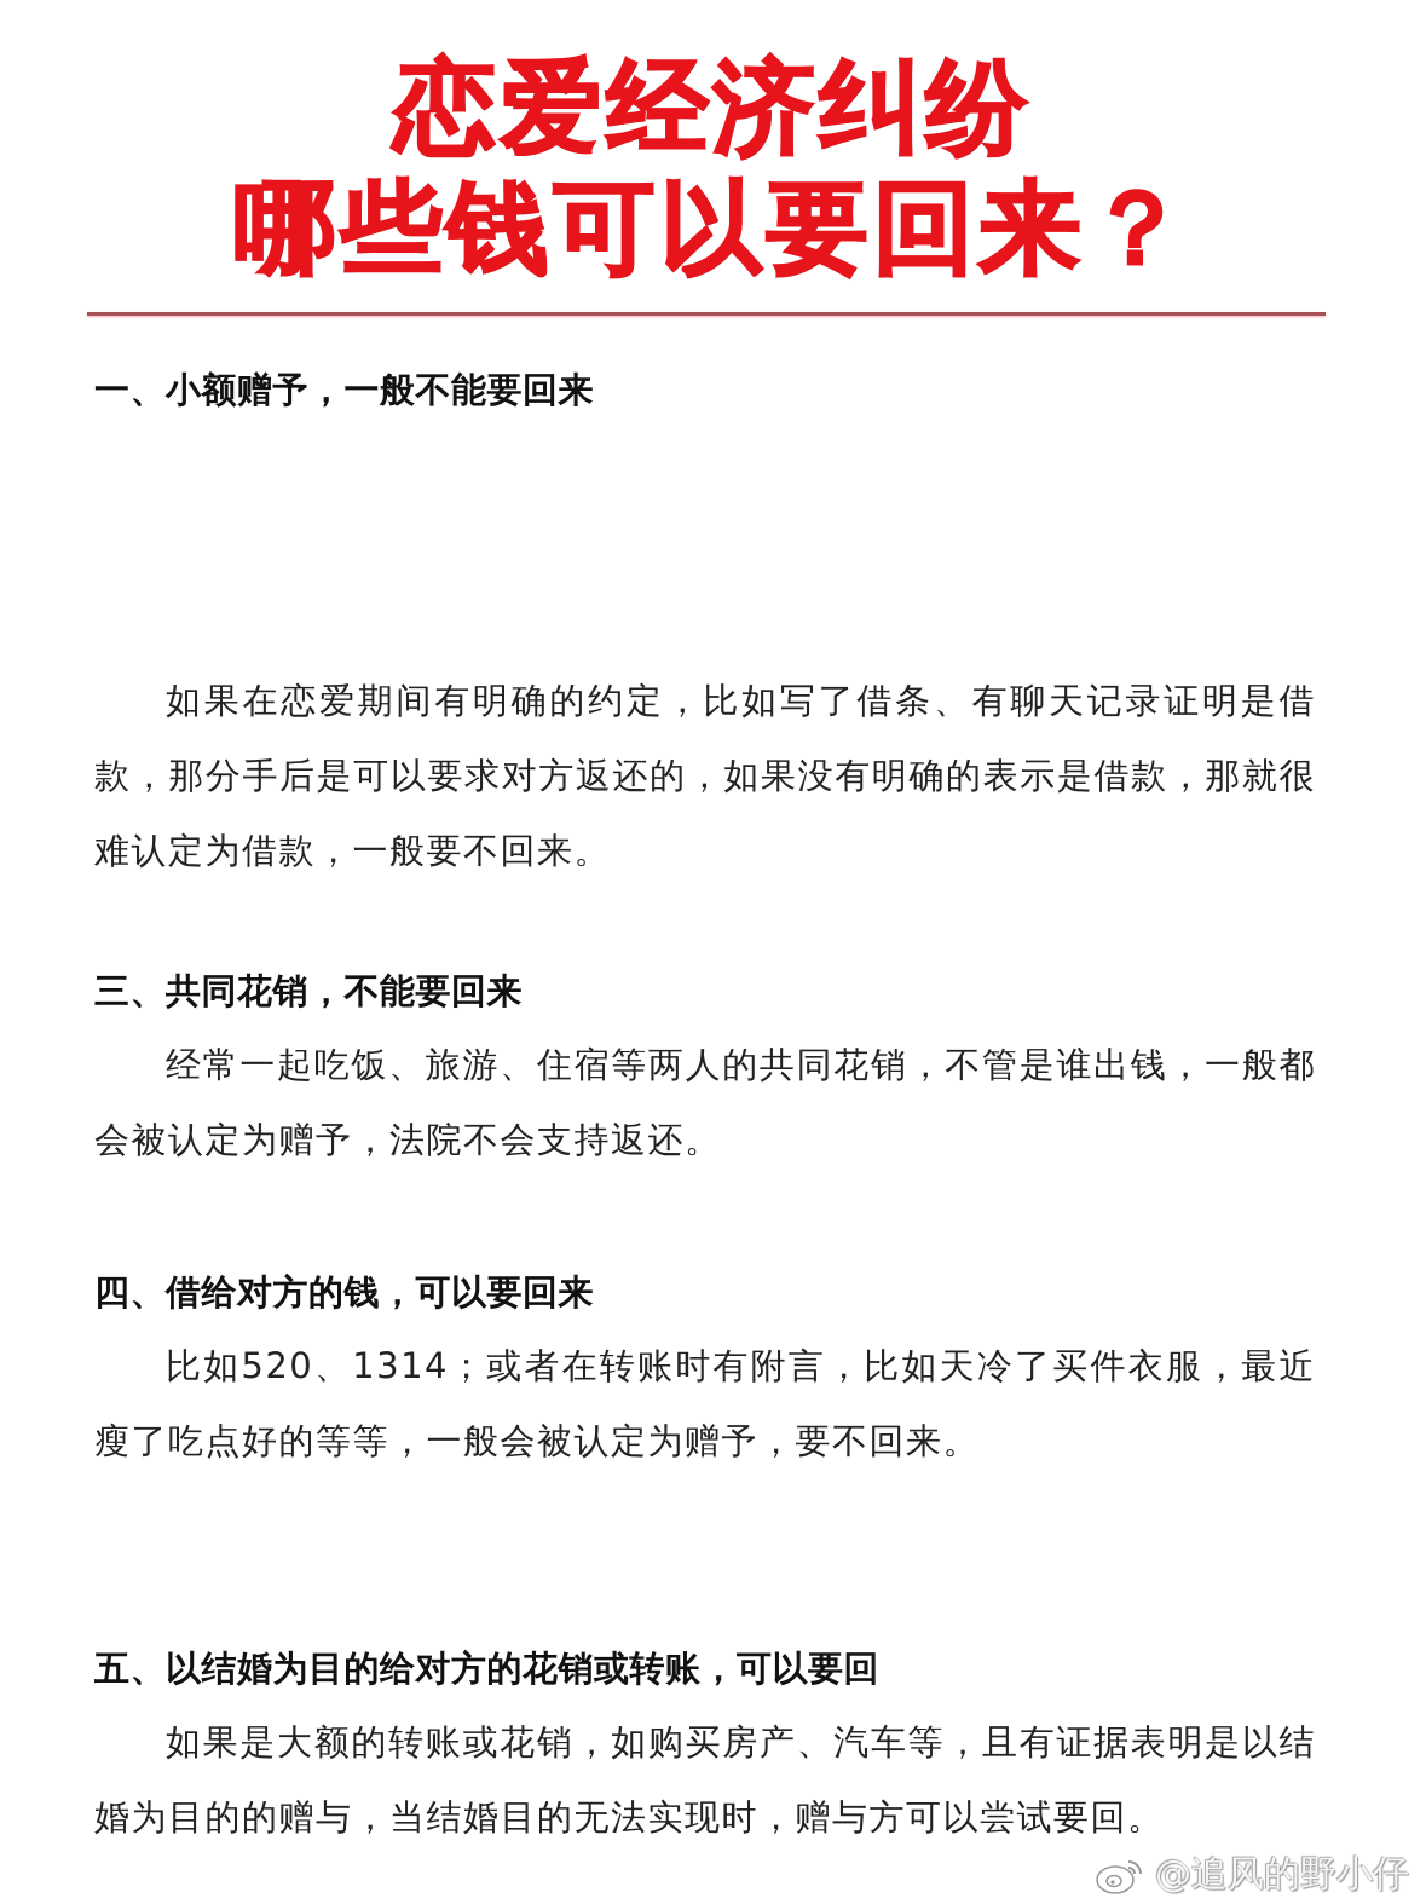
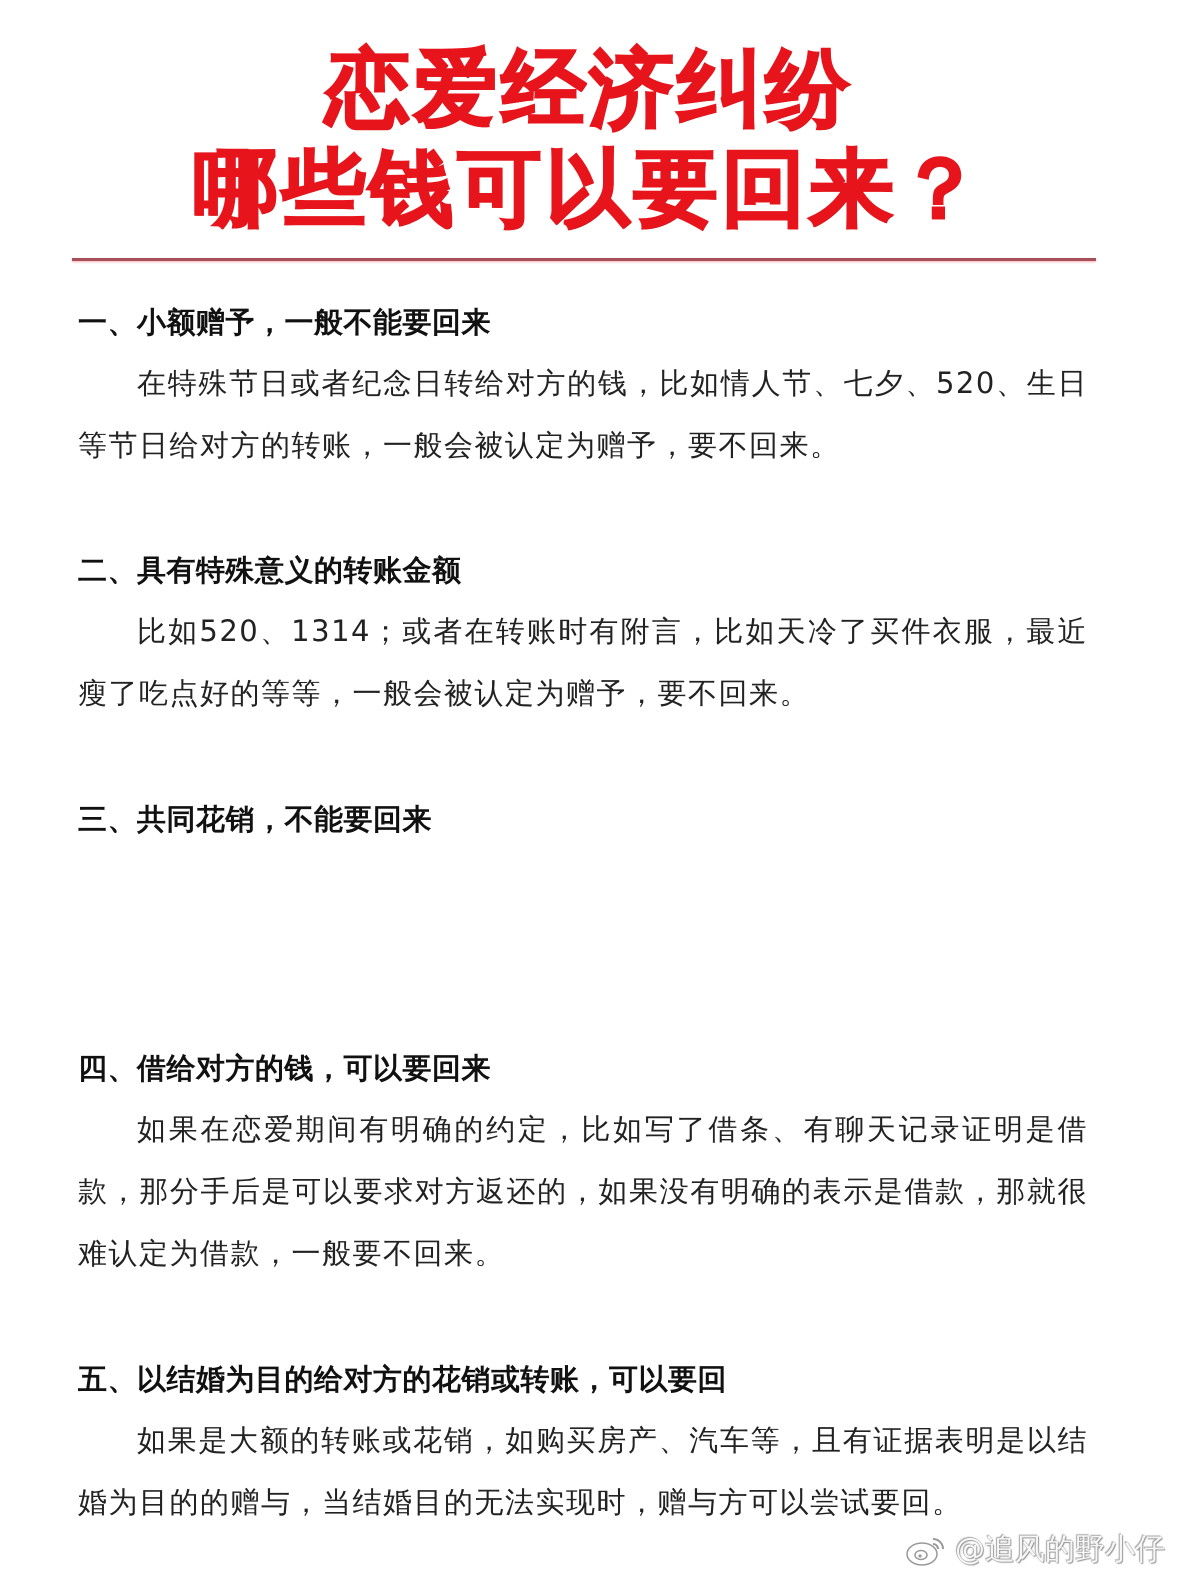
  恋爱经济纠纷
  哪些钱可以要回来？
  一、小额赠予，一般不能要回来
+ 在特殊节日或者纪念日转给对方的钱，比如情人节、七夕、520、生日等节日给对方的转账，一般会被认定为赠予，要不回来。
+ 二、具有特殊意义的转账金额
- 如果在恋爱期间有明确的约定，比如写了借条、有聊天记录证明是借款，那分手后是可以要求对方返还的，如果没有明确的表示是借款，那就很难认定为借款，一般要不回来。
+ 比如520、1314；或者在转账时有附言，比如天冷了买件衣服，最近瘦了吃点好的等等，一般会被认定为赠予，要不回来。
  三、共同花销，不能要回来
- 经常一起吃饭、旅游、住宿等两人的共同花销，不管是谁出钱，一般都会被认定为赠予，法院不会支持返还。
  四、借给对方的钱，可以要回来
- 比如520、1314；或者在转账时有附言，比如天冷了买件衣服，最近瘦了吃点好的等等，一般会被认定为赠予，要不回来。
+ 如果在恋爱期间有明确的约定，比如写了借条、有聊天记录证明是借款，那分手后是可以要求对方返还的，如果没有明确的表示是借款，那就很难认定为借款，一般要不回来。
  五、以结婚为目的给对方的花销或转账，可以要回
  如果是大额的转账或花销，如购买房产、汽车等，且有证据表明是以结婚为目的的赠与，当结婚目的无法实现时，赠与方可以尝试要回。
  @追风的野小仔
